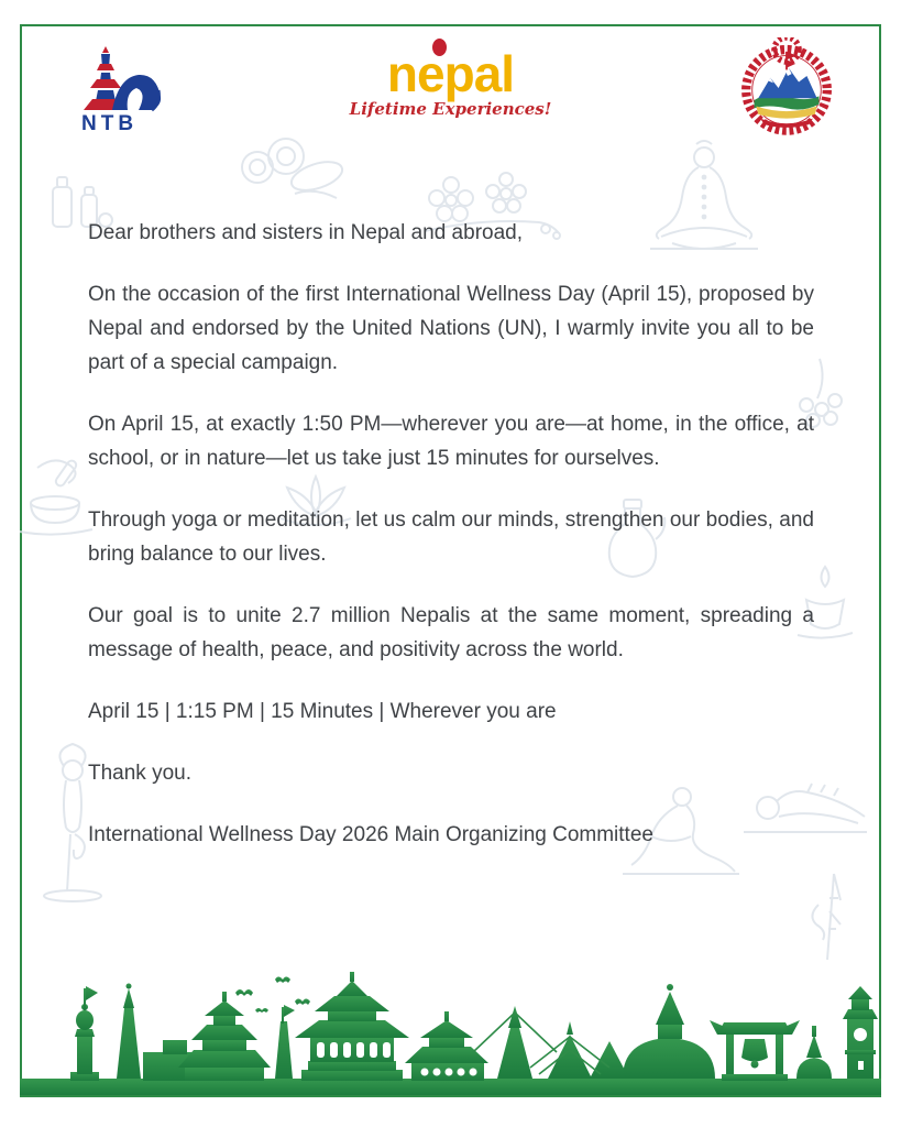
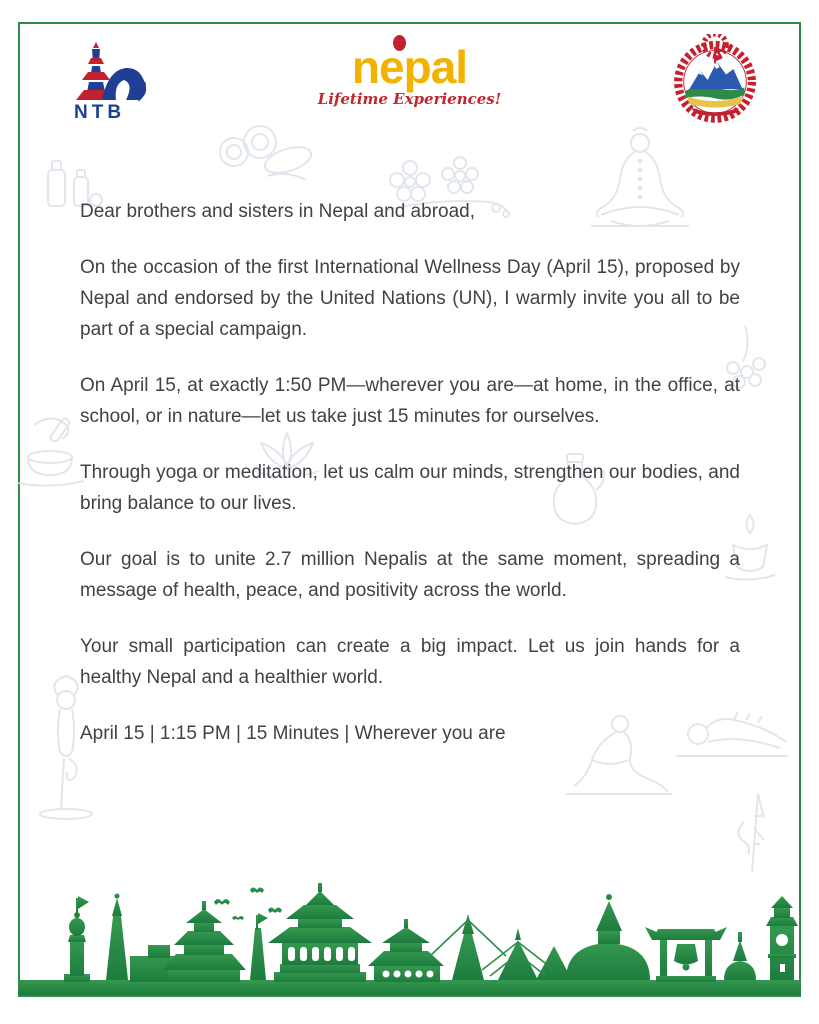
  NTB
  nepal
  Lifetime Experiences!
  Dear brothers and sisters in Nepal and abroad,
  On the occasion of the first International Wellness Day (April 15), proposed by Nepal and endorsed by the United Nations (UN), I warmly invite you all to be part of a special campaign.
  On April 15, at exactly 1:50 PM—wherever you are—at home, in the office, at school, or in nature—let us take just 15 minutes for ourselves.
  Through yoga or meditation, let us calm our minds, strengthen our bodies, and bring balance to our lives.
  Our goal is to unite 2.7 million Nepalis at the same moment, spreading a message of health, peace, and positivity across the world.
+ Your small participation can create a big impact. Let us join hands for a healthy Nepal and a healthier world.
  April 15 | 1:15 PM | 15 Minutes | Wherever you are
- Thank you.
- International Wellness Day 2026 Main Organizing Committee
